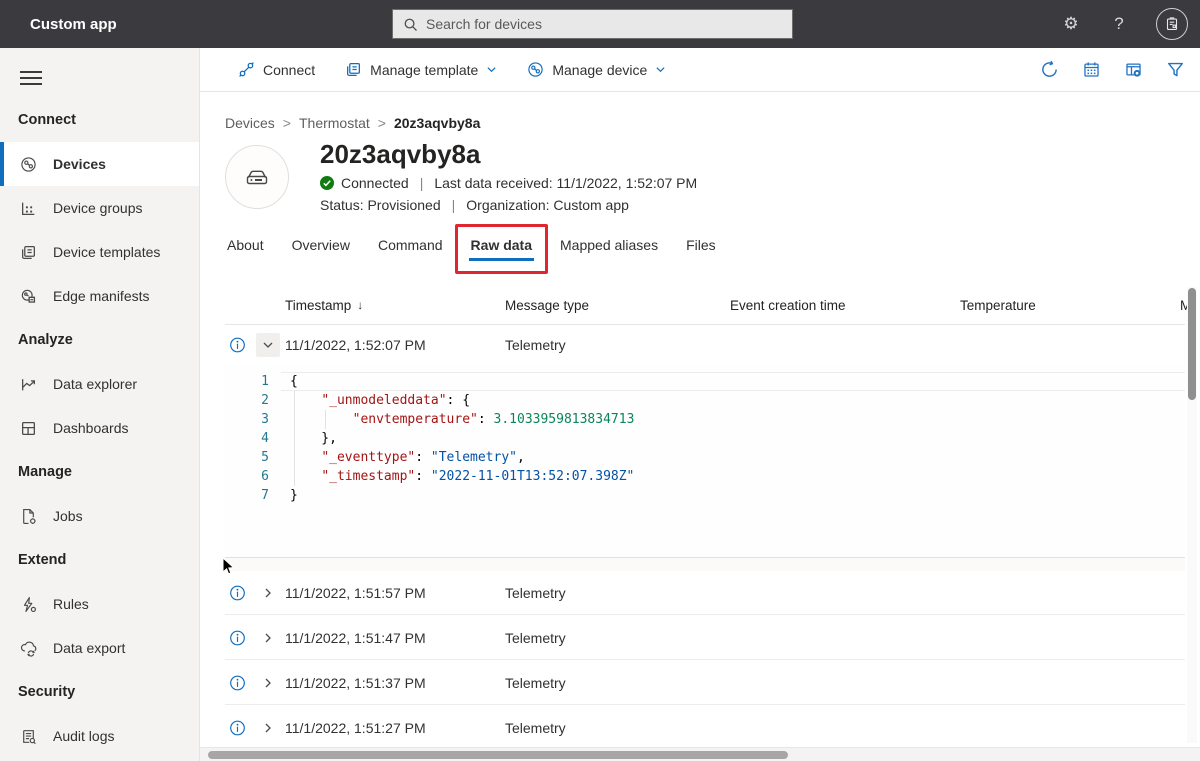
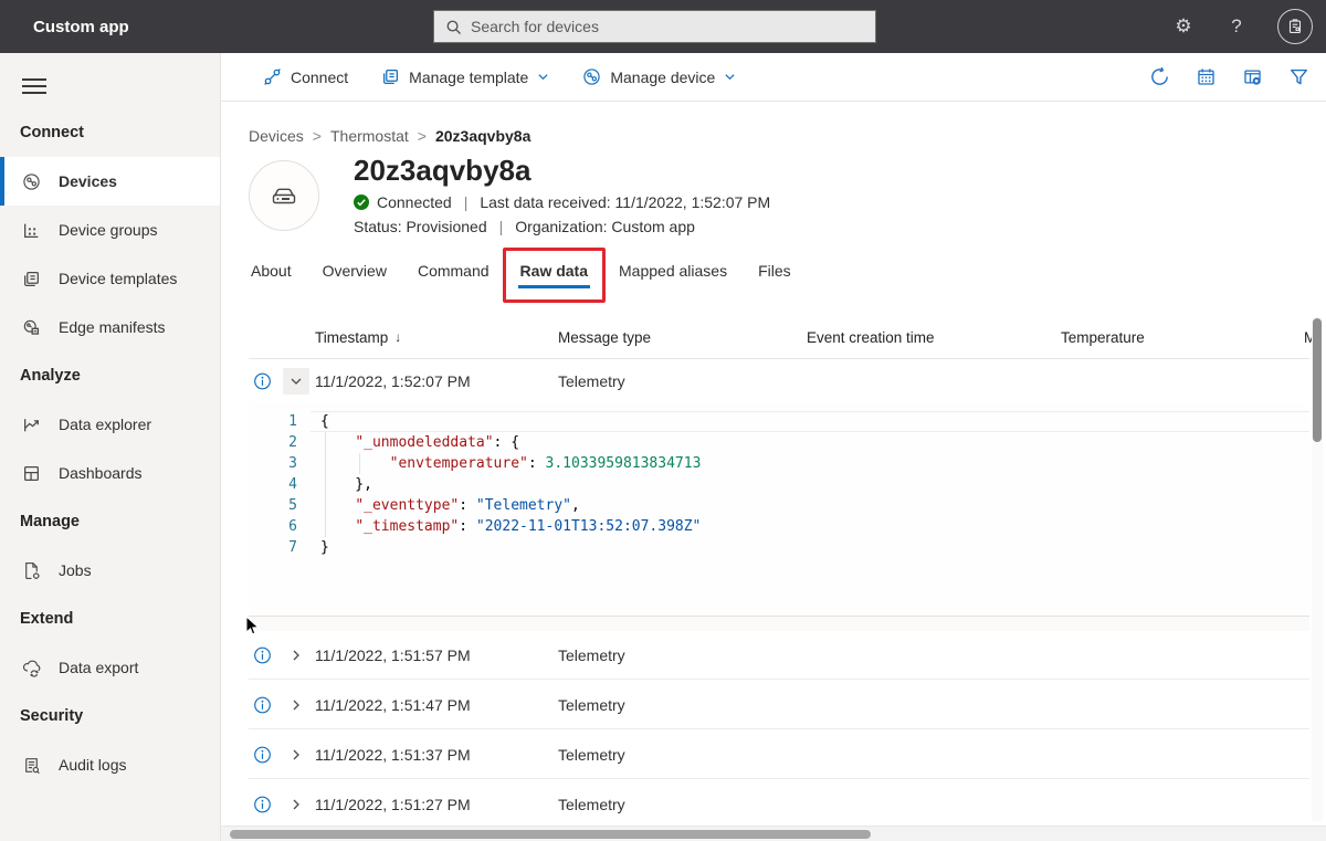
  Custom app
  Search for devices
  ⚙
  ?
  Connect
  Devices
  Device groups
  Device templates
  Edge manifests
  Analyze
  Data explorer
  Dashboards
  Manage
  Jobs
  Extend
- Rules
  Data export
  Security
  Audit logs
  Connect
  Manage template
  Manage device
  Devices
  >
  Thermostat
  >
  20z3aqvby8a
  20z3aqvby8a
  Connected
  |
  Last data received: 11/1/2022, 1:52:07 PM
  Status: Provisioned
  |
  Organization: Custom app
  About
  Overview
  Command
  Raw data
  Mapped aliases
  Files
  Timestamp
  ↓
  Message type
  Event creation time
  Temperature
  M
  11/1/2022, 1:52:07 PM
  Telemetry
  1
  {
  2
  "_unmodeleddata": {
  3
  "envtemperature": 3.1033959813834713
  4
  },
  5
  "_eventtype": "Telemetry",
  6
  "_timestamp": "2022-11-01T13:52:07.398Z"
  7
  }
  11/1/2022, 1:51:57 PM
  Telemetry
  11/1/2022, 1:51:47 PM
  Telemetry
  11/1/2022, 1:51:37 PM
  Telemetry
  11/1/2022, 1:51:27 PM
  Telemetry
